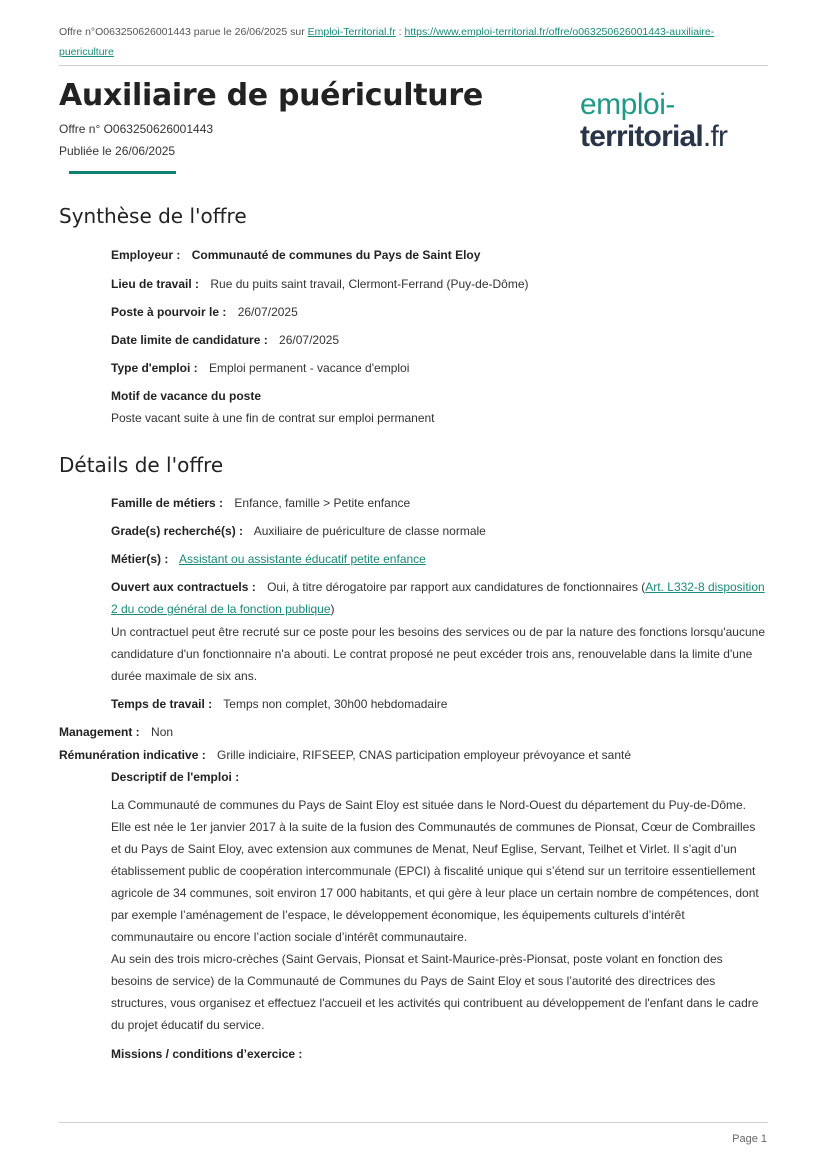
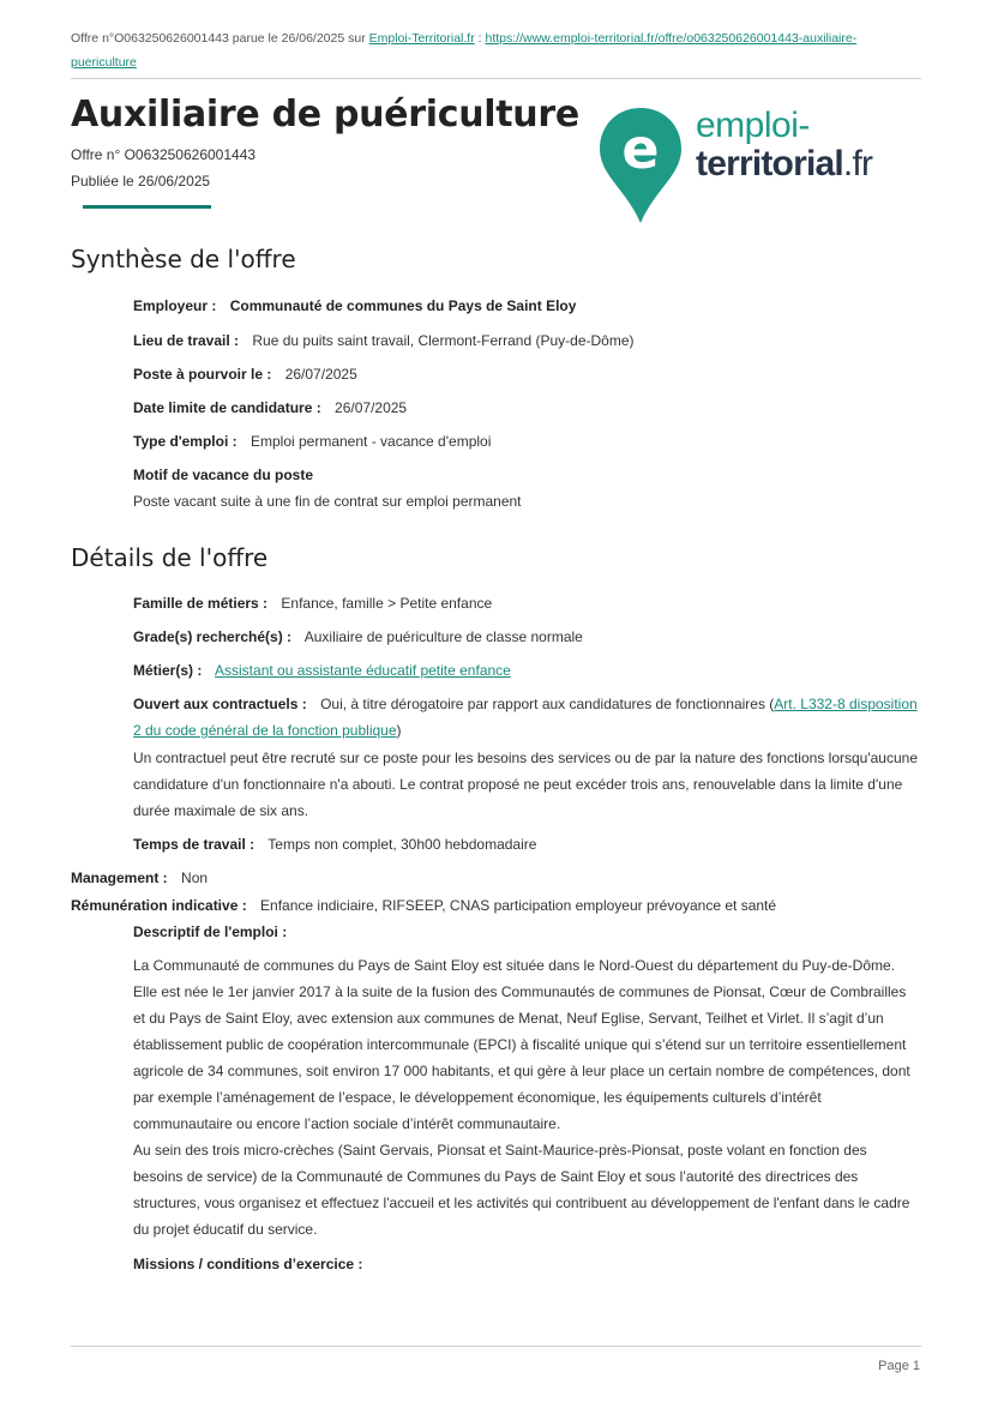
  Offre n°O063250626001443 parue le 26/06/2025 sur Emploi-Territorial.fr : https://www.emploi-territorial.fr/offre/o063250626001443-auxiliaire-puericulture
  Auxiliaire de puériculture
  Offre n° O063250626001443
  Publiée le 26/06/2025
+ e
  emploi-
  territorial.fr
  Synthèse de l'offre
  Employeur : Communauté de communes du Pays de Saint Eloy
  Lieu de travail : Rue du puits saint travail, Clermont-Ferrand (Puy-de-Dôme)
  Poste à pourvoir le : 26/07/2025
  Date limite de candidature : 26/07/2025
  Type d'emploi : Emploi permanent - vacance d'emploi
  Motif de vacance du poste
  Poste vacant suite à une fin de contrat sur emploi permanent
  Détails de l'offre
  Famille de métiers : Enfance, famille > Petite enfance
  Grade(s) recherché(s) : Auxiliaire de puériculture de classe normale
  Métier(s) : Assistant ou assistante éducatif petite enfance
  Ouvert aux contractuels : Oui, à titre dérogatoire par rapport aux candidatures de fonctionnaires (Art. L332-8 disposition 2 du code général de la fonction publique)
  Un contractuel peut être recruté sur ce poste pour les besoins des services ou de par la nature des fonctions lorsqu'aucune candidature d'un fonctionnaire n'a abouti. Le contrat proposé ne peut excéder trois ans, renouvelable dans la limite d'une durée maximale de six ans.
  Temps de travail : Temps non complet, 30h00 hebdomadaire
  Management : Non
- Rémunération indicative : Grille indiciaire, RIFSEEP, CNAS participation employeur prévoyance et santé
+ Rémunération indicative : Enfance indiciaire, RIFSEEP, CNAS participation employeur prévoyance et santé
  Descriptif de l'emploi :
  La Communauté de communes du Pays de Saint Eloy est située dans le Nord-Ouest du département du Puy-de-Dôme. Elle est née le 1er janvier 2017 à la suite de la fusion des Communautés de communes de Pionsat, Cœur de Combrailles et du Pays de Saint Eloy, avec extension aux communes de Menat, Neuf Eglise, Servant, Teilhet et Virlet. Il s’agit d’un établissement public de coopération intercommunale (EPCI) à fiscalité unique qui s’étend sur un territoire essentiellement agricole de 34 communes, soit environ 17 000 habitants, et qui gère à leur place un certain nombre de compétences, dont par exemple l’aménagement de l’espace, le développement économique, les équipements culturels d’intérêt communautaire ou encore l’action sociale d’intérêt communautaire.
  Au sein des trois micro-crèches (Saint Gervais, Pionsat et Saint-Maurice-près-Pionsat, poste volant en fonction des besoins de service) de la Communauté de Communes du Pays de Saint Eloy et sous l’autorité des directrices des structures, vous organisez et effectuez l'accueil et les activités qui contribuent au développement de l'enfant dans le cadre du projet éducatif du service.
  Missions / conditions d’exercice :
  Page 1
